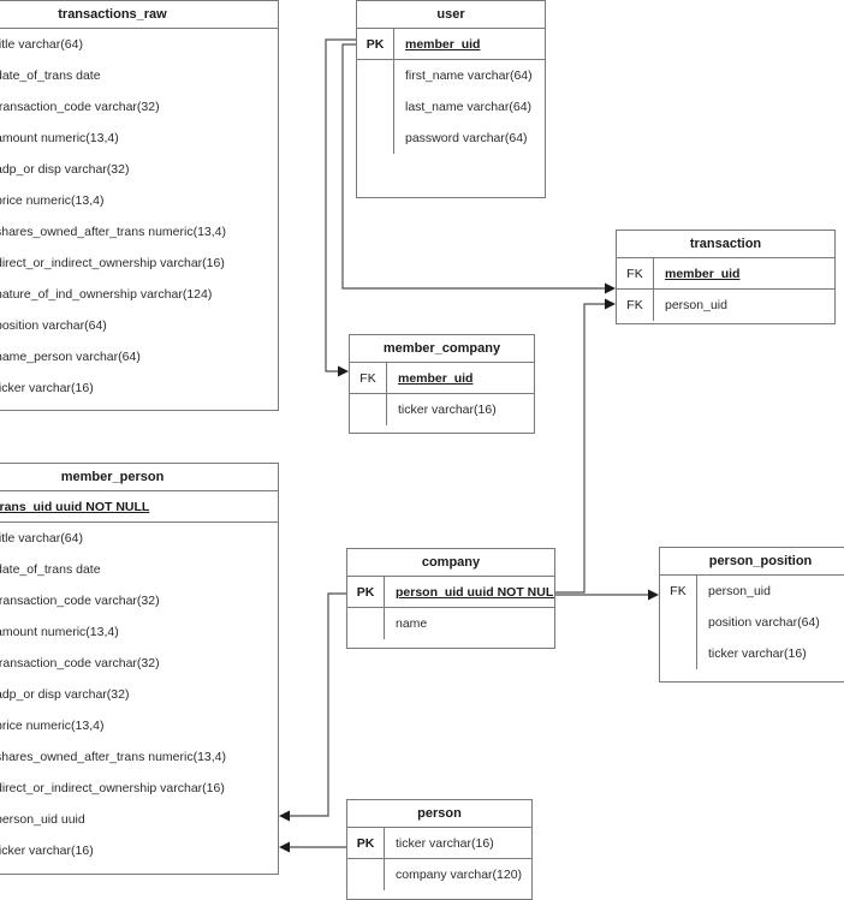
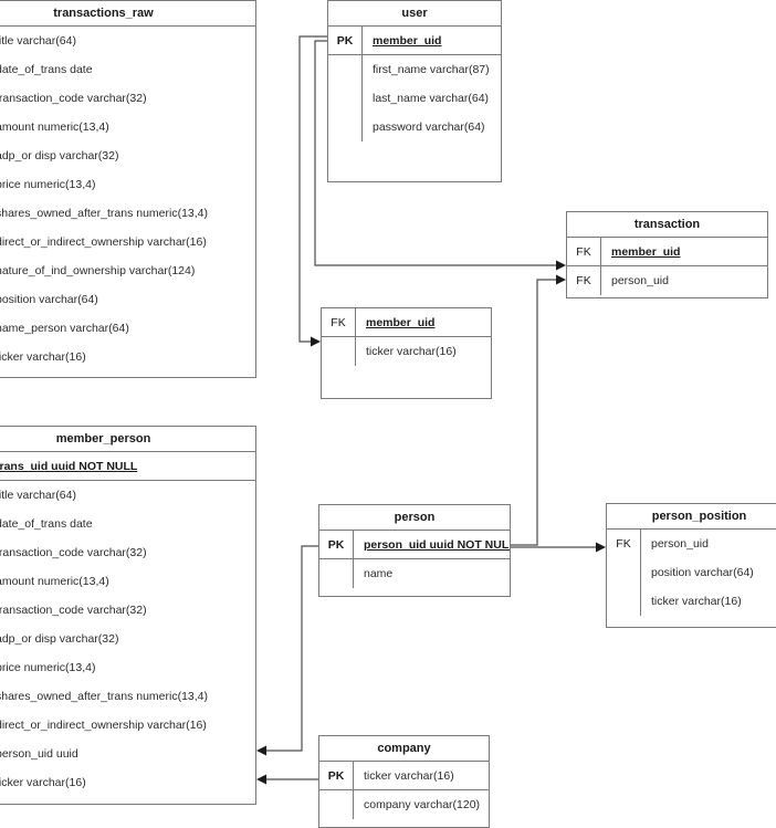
  transactions_raw
  itle varchar(64)
  ate_of_trans date
  ransaction_code varchar(32)
  mount numeric(13,4)
  dp_or disp varchar(32)
  rice numeric(13,4)
  hares_owned_after_trans numeric(13,4)
  irect_or_indirect_ownership varchar(16)
  ature_of_ind_ownership varchar(124)
  osition varchar(64)
  ame_person varchar(64)
  icker varchar(16)
  user
  PK
  member_uid
- first_name varchar(64)
+ first_name varchar(87)
  last_name varchar(64)
  password varchar(64)
  transaction
  FK
  member_uid
  FK
  person_uid
- member_company
  FK
  member_uid
  ticker varchar(16)
  member_person
  rans_uid uuid NOT NULL
  itle varchar(64)
  ate_of_trans date
  ransaction_code varchar(32)
  mount numeric(13,4)
  ransaction_code varchar(32)
  dp_or disp varchar(32)
  rice numeric(13,4)
  hares_owned_after_trans numeric(13,4)
  irect_or_indirect_ownership varchar(16)
  erson_uid uuid
  icker varchar(16)
- company
+ person
  PK
  person_uid uuid NOT NUL
  name
  person_position
  FK
  person_uid
  position varchar(64)
  ticker varchar(16)
- person
+ company
  PK
  ticker varchar(16)
  company varchar(120)
